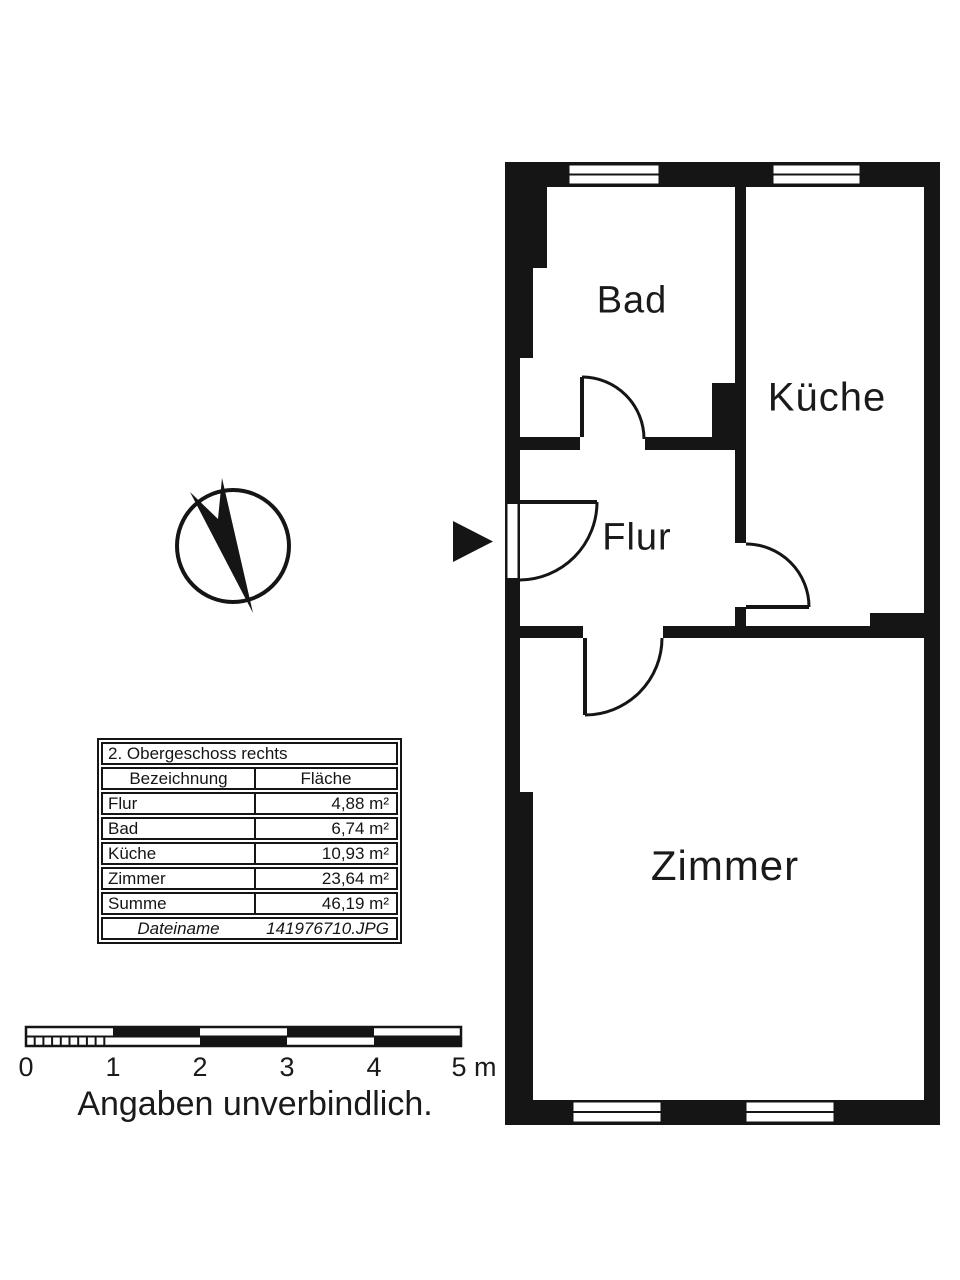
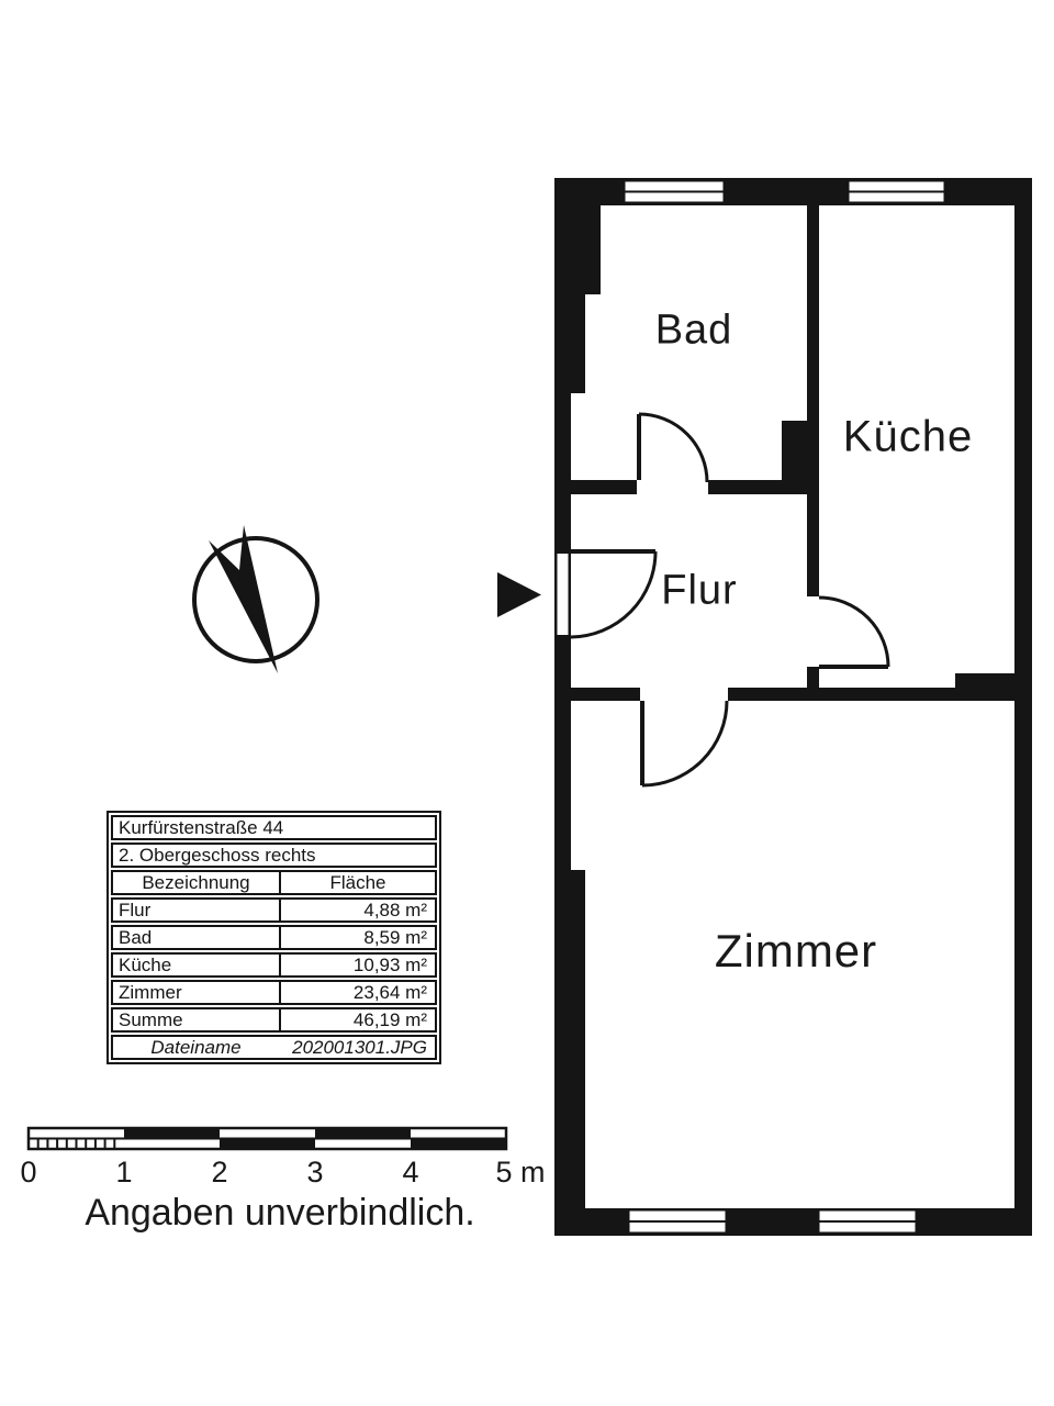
  Bad
  Küche
  Flur
  Zimmer
+ Kurfürstenstraße 44
  2. Obergeschoss rechts
  Bezeichnung
  Fläche
  Flur
  4,88 m²
  Bad
- 6,74 m²
+ 8,59 m²
  Küche
  10,93 m²
  Zimmer
  23,64 m²
  Summe
  46,19 m²
  Dateiname
- 141976710.JPG
+ 202001301.JPG
  0
  1
  2
  3
  4
  5 m
  Angaben unverbindlich.
